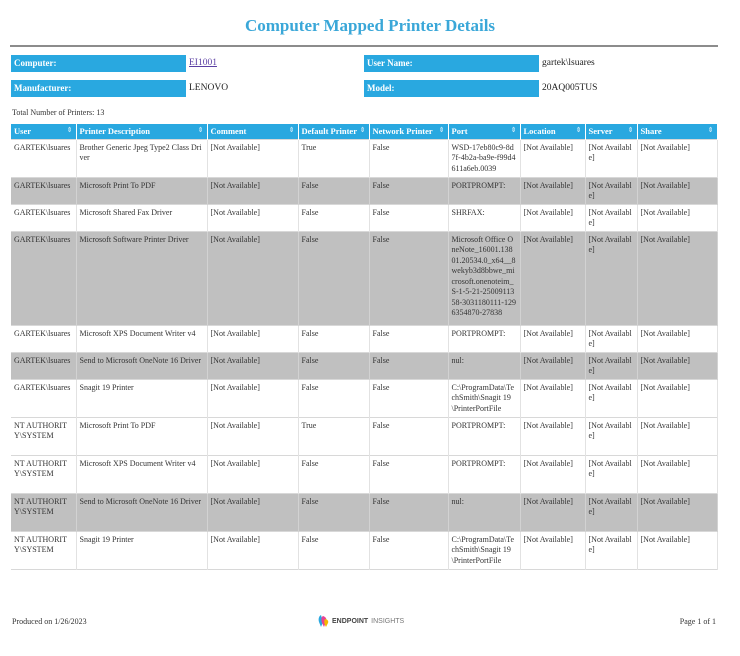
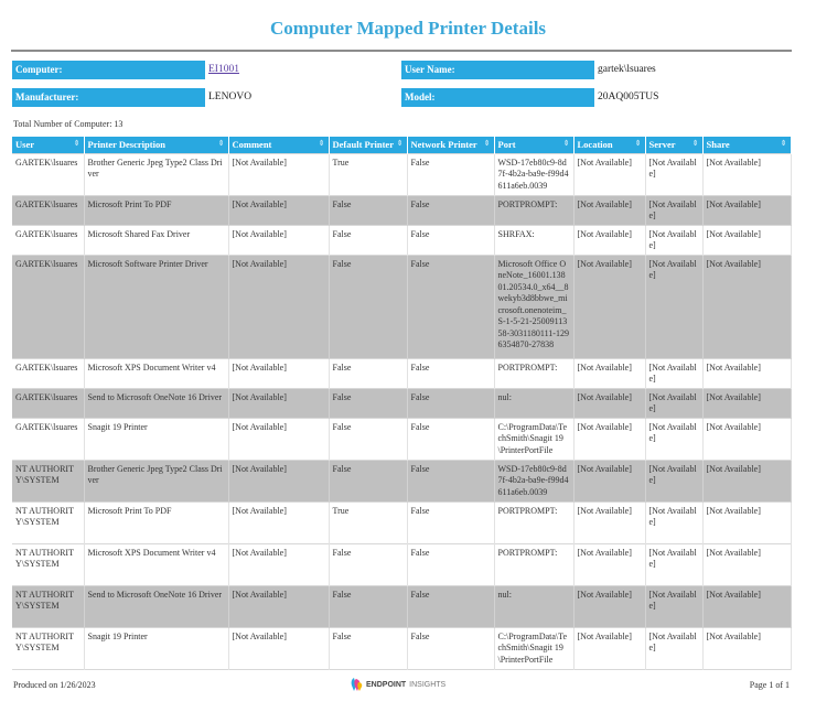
  Computer Mapped Printer Details
  Computer:
  EI1001
  Manufacturer:
  LENOVO
  User Name:
  gartek\lsuares
  Model:
  20AQ005TUS
- Total Number of Printers: 13
+ Total Number of Computer: 13
  User ⇕	Printer Description ⇕	Comment ⇕	Default Printer ⇕	Network Printer ⇕	Port ⇕	Location ⇕	Server ⇕	Share ⇕
  GARTEK\lsuares	Brother Generic Jpeg Type2 Class Driver	[Not Available]	True	False	WSD-17eb80c9-8d7f-4b2a-ba9e-f99d4611a6eb.0039	[Not Available]	[Not Available]	[Not Available]
  GARTEK\lsuares	Microsoft Print To PDF	[Not Available]	False	False	PORTPROMPT:	[Not Available]	[Not Available]	[Not Available]
  GARTEK\lsuares	Microsoft Shared Fax Driver	[Not Available]	False	False	SHRFAX:	[Not Available]	[Not Available]	[Not Available]
  GARTEK\lsuares	Microsoft Software Printer Driver	[Not Available]	False	False	Microsoft Office OneNote_16001.13801.20534.0_x64__8wekyb3d8bbwe_microsoft.onenoteim_S-1-5-21-2500911358-3031180111-1296354870-27838	[Not Available]	[Not Available]	[Not Available]
  GARTEK\lsuares	Microsoft XPS Document Writer v4	[Not Available]	False	False	PORTPROMPT:	[Not Available]	[Not Available]	[Not Available]
  GARTEK\lsuares	Send to Microsoft OneNote 16 Driver	[Not Available]	False	False	nul:	[Not Available]	[Not Available]	[Not Available]
  GARTEK\lsuares	Snagit 19 Printer	[Not Available]	False	False	C:\ProgramData\TechSmith\Snagit 19\PrinterPortFile	[Not Available]	[Not Available]	[Not Available]
+ NT AUTHORITY\SYSTEM	Brother Generic Jpeg Type2 Class Driver	[Not Available]	False	False	WSD-17eb80c9-8d7f-4b2a-ba9e-f99d4611a6eb.0039	[Not Available]	[Not Available]	[Not Available]
  NT AUTHORITY\SYSTEM	Microsoft Print To PDF	[Not Available]	True	False	PORTPROMPT:	[Not Available]	[Not Available]	[Not Available]
  NT AUTHORITY\SYSTEM	Microsoft XPS Document Writer v4	[Not Available]	False	False	PORTPROMPT:	[Not Available]	[Not Available]	[Not Available]
  NT AUTHORITY\SYSTEM	Send to Microsoft OneNote 16 Driver	[Not Available]	False	False	nul:	[Not Available]	[Not Available]	[Not Available]
  NT AUTHORITY\SYSTEM	Snagit 19 Printer	[Not Available]	False	False	C:\ProgramData\TechSmith\Snagit 19\PrinterPortFile	[Not Available]	[Not Available]	[Not Available]
  Produced on 1/26/2023
  Page 1 of 1
